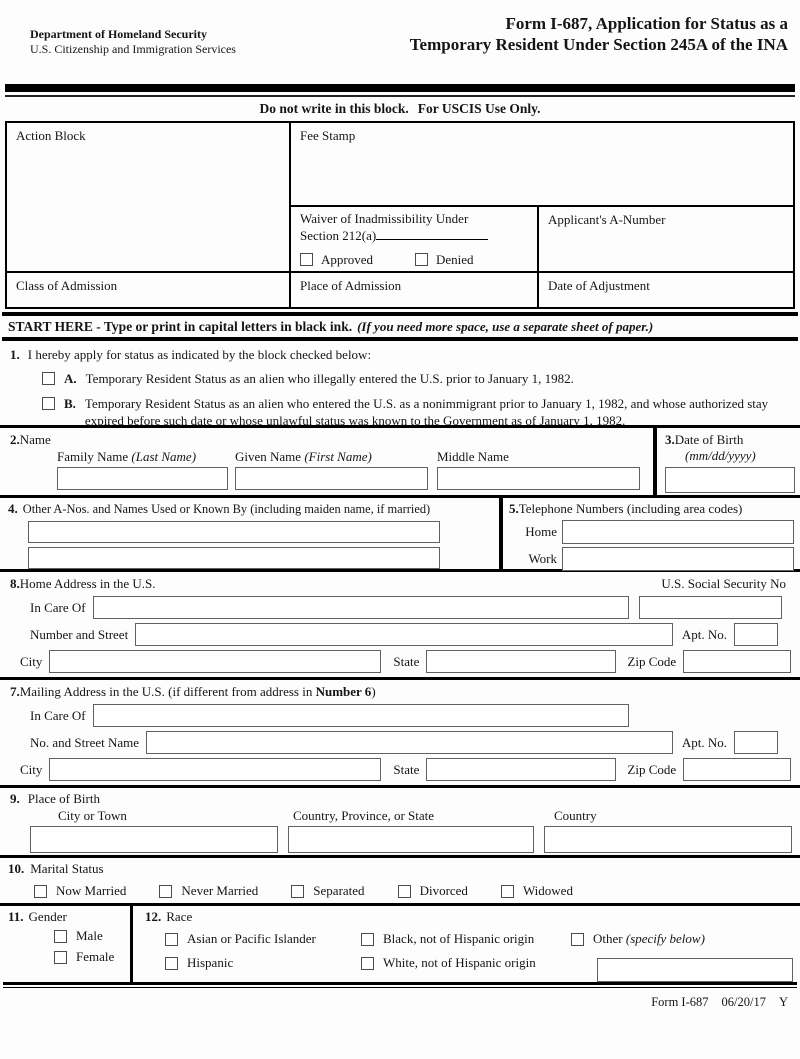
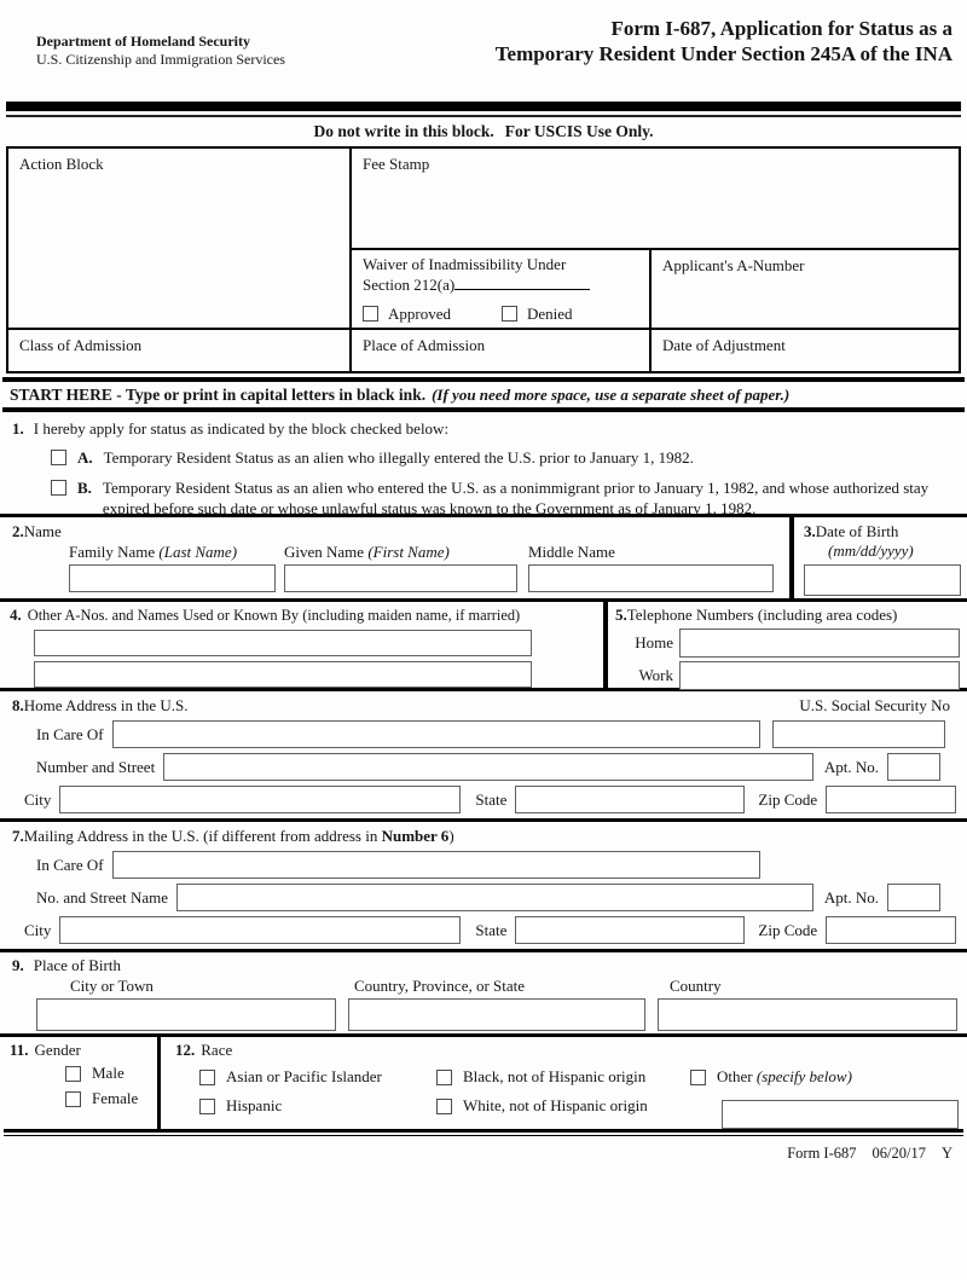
  Department of Homeland Security
  U.S. Citizenship and Immigration Services
  Form I-687, Application for Status as a
  Temporary Resident Under Section 245A of the INA
  Do not write in this block. For USCIS Use Only.
  Action Block
  Fee Stamp
  Waiver of Inadmissibility Under
  Section 212(a)
  Approved
  Denied
  Applicant's A-Number
  Class of Admission
  Place of Admission
  Date of Adjustment
  START HERE - Type or print in capital letters in black ink. (If you need more space, use a separate sheet of paper.)
  1. I hereby apply for status as indicated by the block checked below:
  A.
  Temporary Resident Status as an alien who illegally entered the U.S. prior to January 1, 1982.
  B.
  Temporary Resident Status as an alien who entered the U.S. as a nonimmigrant prior to January 1, 1982, and whose authorized stay expired before such date or whose unlawful status was known to the Government as of January 1, 1982.
  2.Name
  Family Name (Last Name)
  Given Name (First Name)
  Middle Name
  3.Date of Birth
  (mm/dd/yyyy)
  4. Other A-Nos. and Names Used or Known By (including maiden name, if married)
  5.Telephone Numbers (including area codes)
  Home
  Work
  8.Home Address in the U.S.
  U.S. Social Security No
  In Care Of
  Number and Street
  Apt. No.
  City
  State
  Zip Code
  7.Mailing Address in the U.S. (if different from address in Number 6)
  In Care Of
  No. and Street Name
  Apt. No.
  City
  State
  Zip Code
  9. Place of Birth
  City or Town
  Country, Province, or State
  Country
- 10. Marital Status
- Now Married
- Never Married
- Separated
- Divorced
- Widowed
  11. Gender
  Male
  Female
  12. Race
  Asian or Pacific Islander
  Hispanic
  Black, not of Hispanic origin
  White, not of Hispanic origin
  Other (specify below)
  Form I-687 06/20/17 Y
